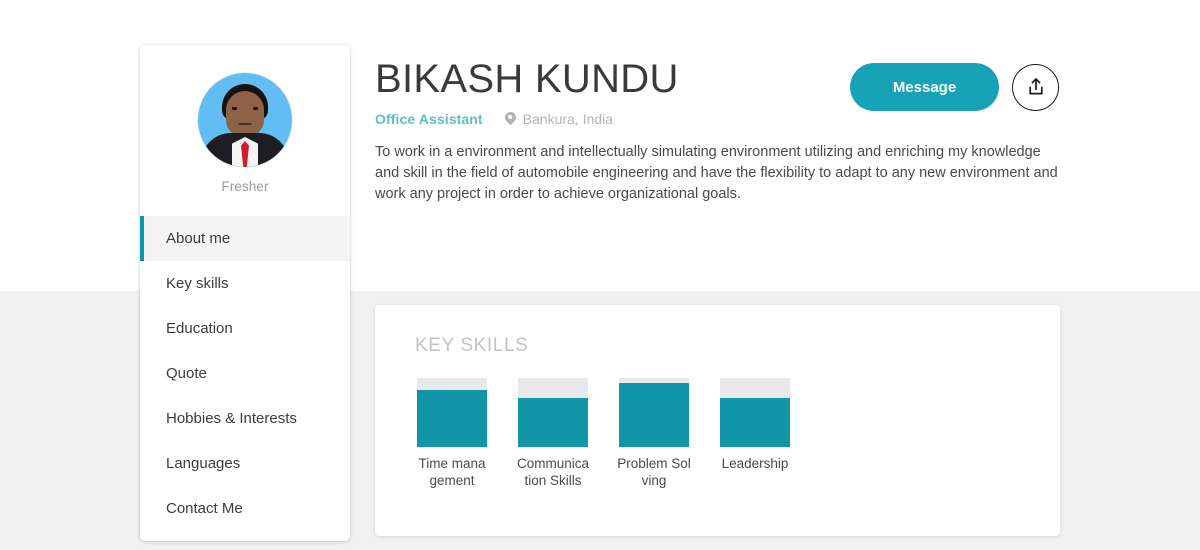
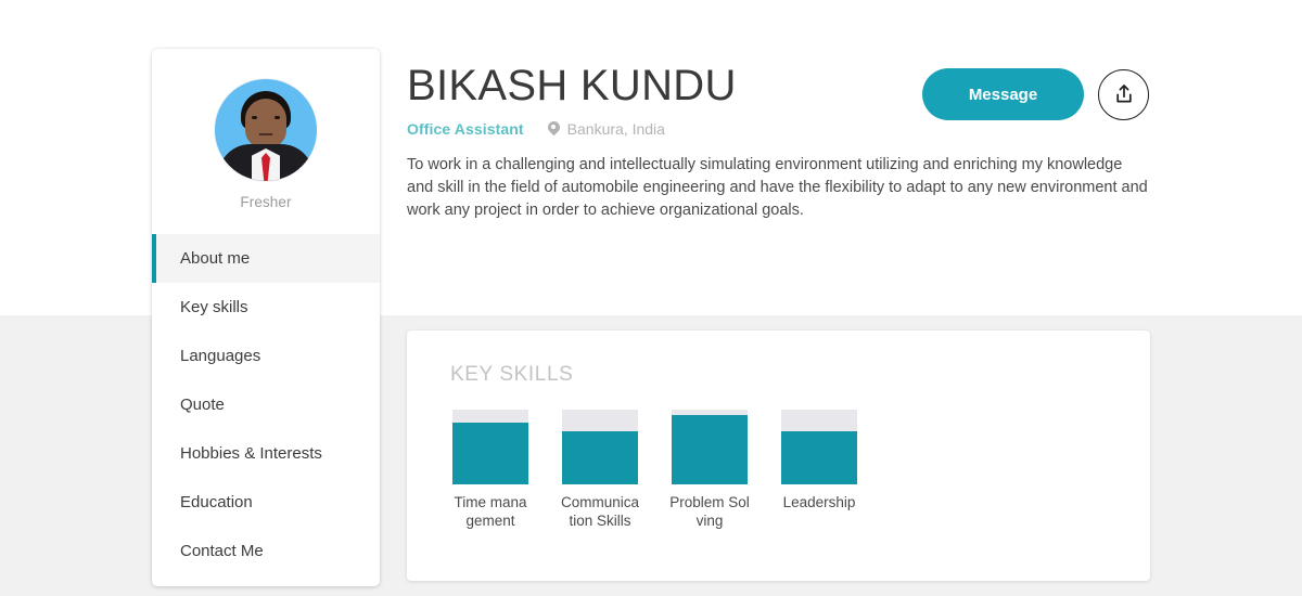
  Fresher
  About me
  Key skills
- Education
+ Languages
  Quote
  Hobbies & Interests
- Languages
+ Education
  Contact Me
  BIKASH KUNDU
  Office Assistant
  Bankura, India
- To work in a environment and intellectually simulating environment utilizing and enriching my knowledge and skill in the field of automobile engineering and have the flexibility to adapt to any new environment and work any project in order to achieve organizational goals.
+ To work in a challenging and intellectually simulating environment utilizing and enriching my knowledge and skill in the field of automobile engineering and have the flexibility to adapt to any new environment and work any project in order to achieve organizational goals.
  Message
  KEY SKILLS
  Time management
  Communication Skills
  Problem Solving
  Leadership
